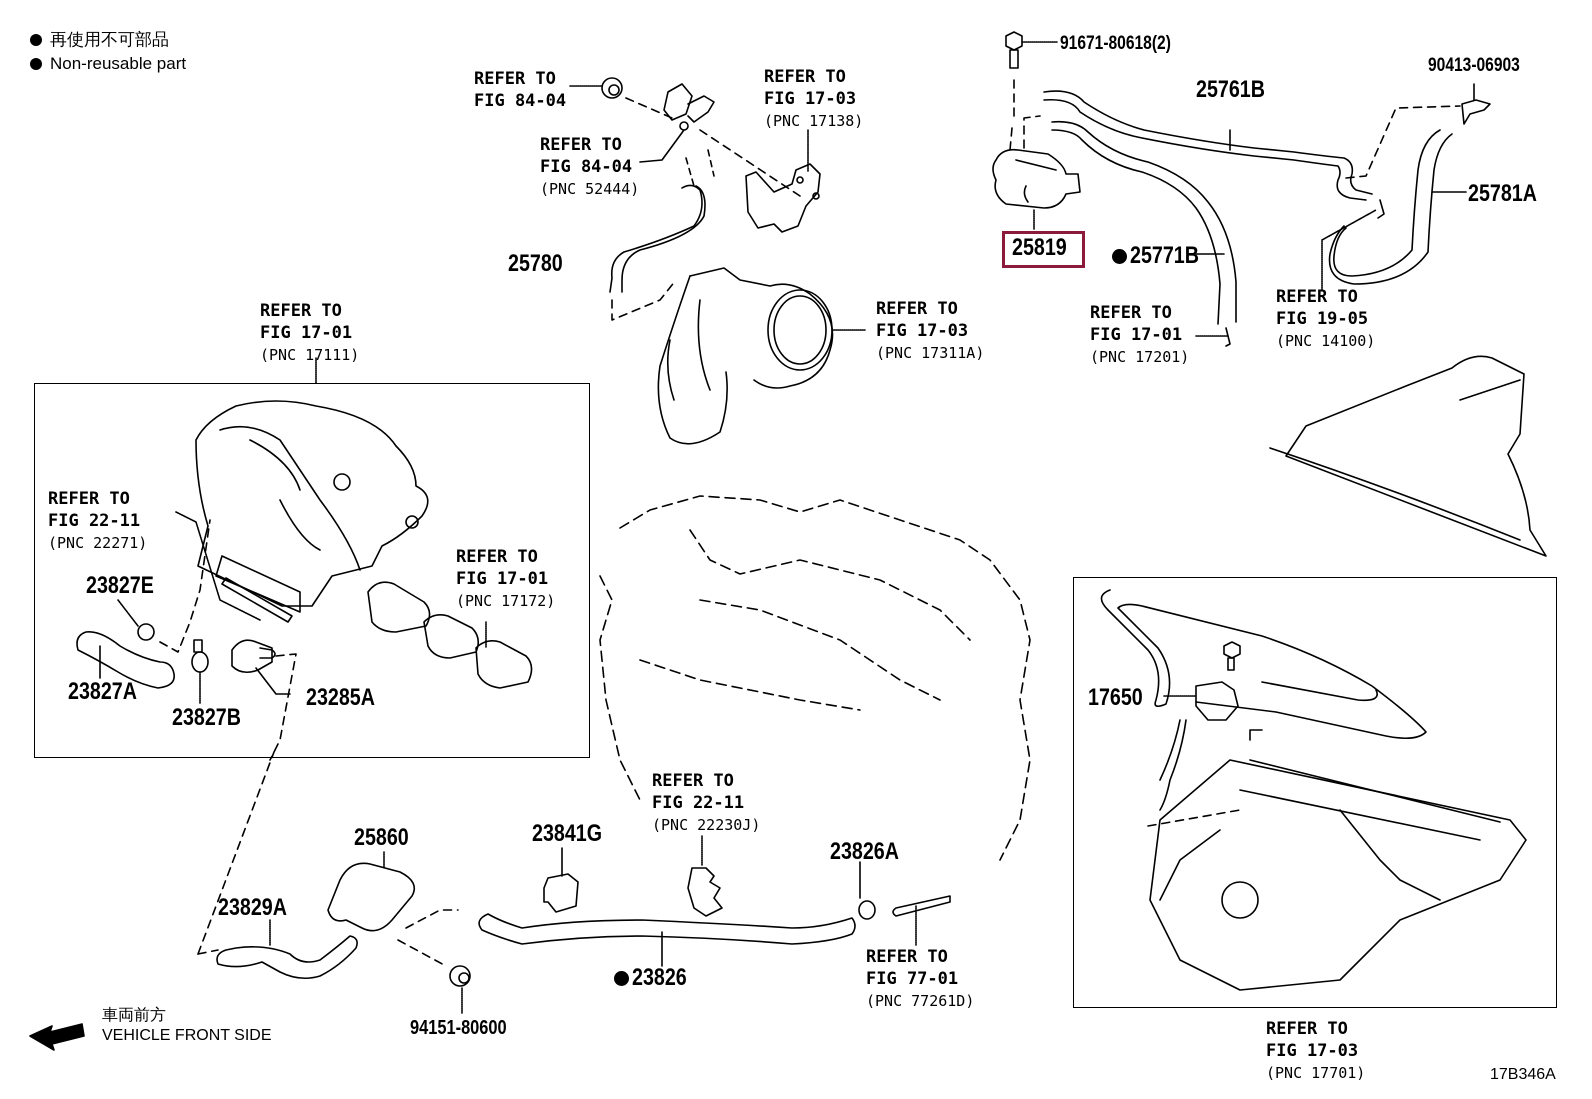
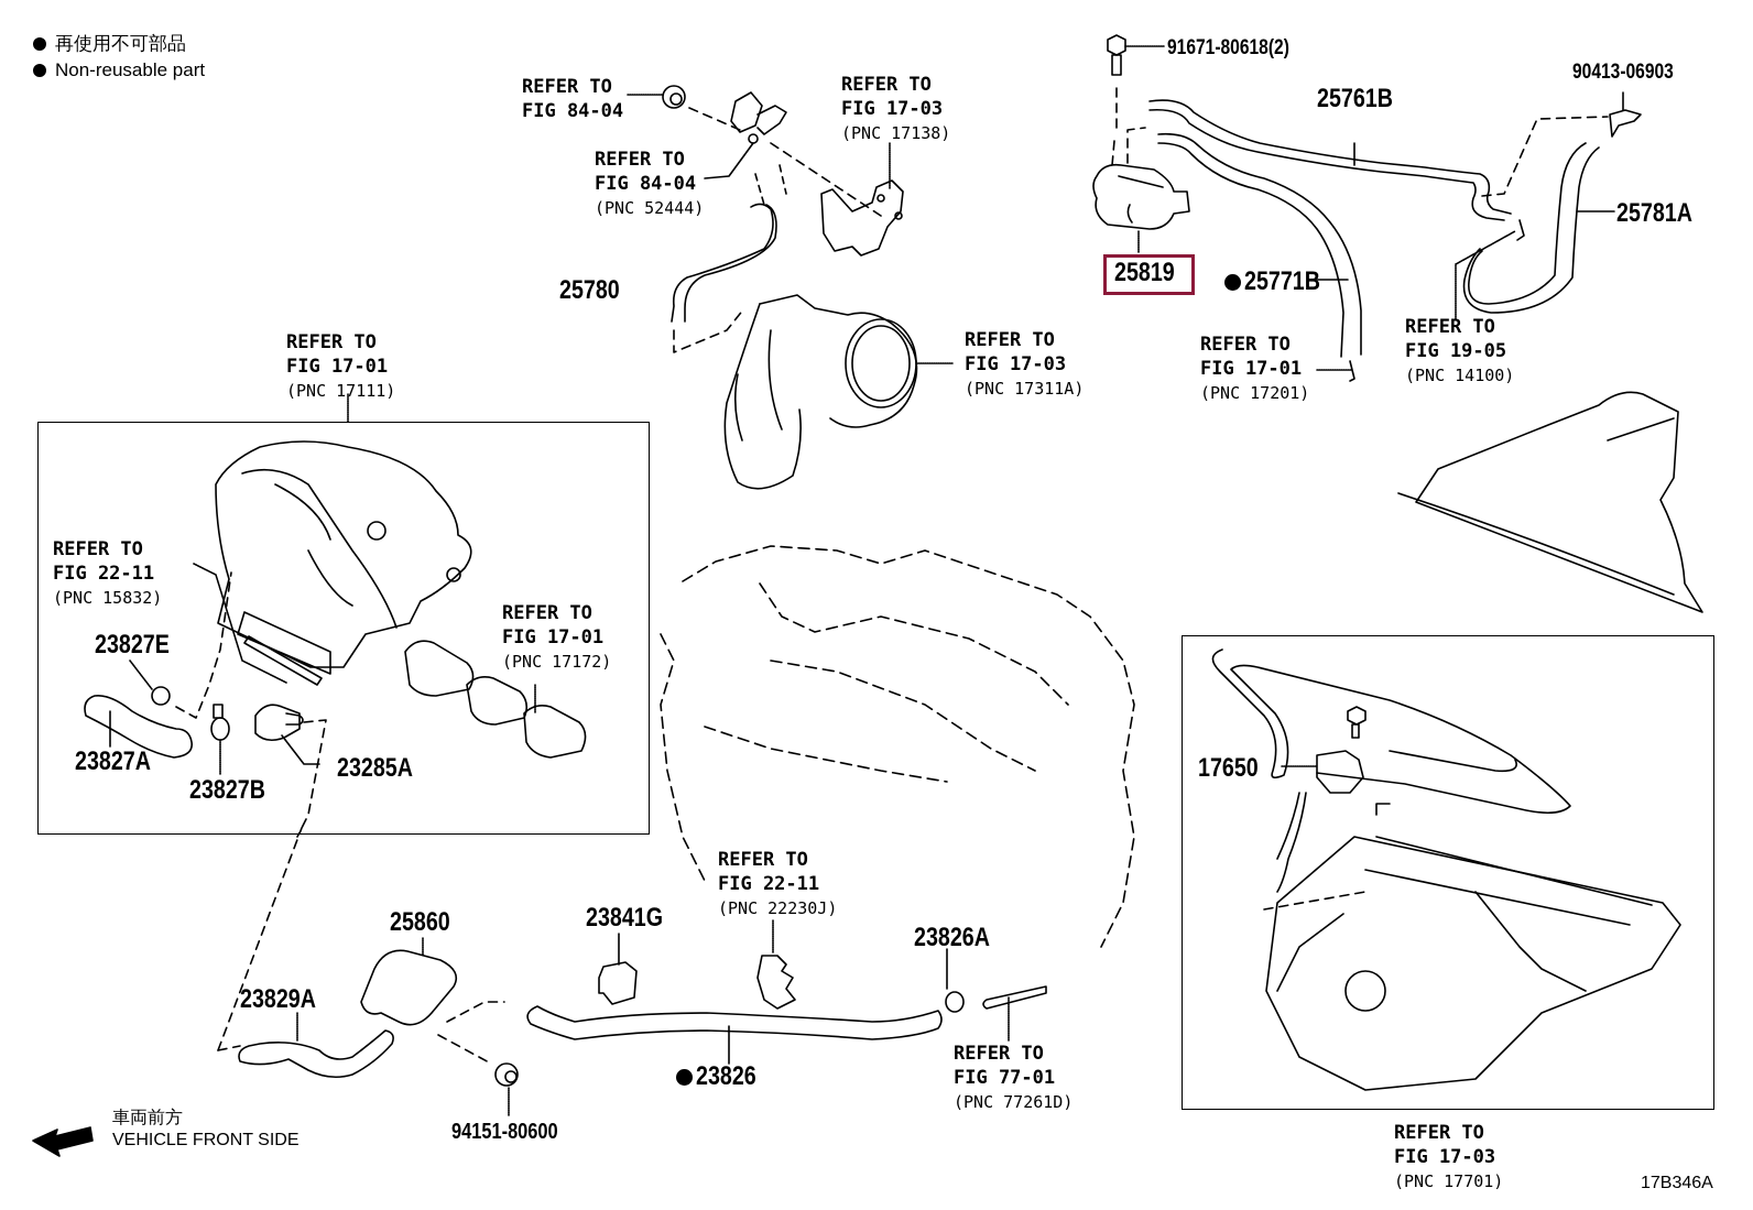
  再使用不可部品
  Non-reusable part
  91671-80618(2)
  90413-06903
  25761B
  25781A
  25819
  25771B
  25780
  23827E
  23827A
  23827B
  23285A
  17650
  25860
  23841G
  23826A
  23829A
  23826
  94151-80600
  REFER TO
  FIG 84-04
  REFER TO
  FIG 84-04
  (PNC 52444)
  REFER TO
  FIG 17-03
  (PNC 17138)
  REFER TO
  FIG 17-01
  (PNC 17111)
  REFER TO
  FIG 17-03
  (PNC 17311A)
  REFER TO
  FIG 17-01
  (PNC 17201)
  REFER TO
  FIG 19-05
  (PNC 14100)
  REFER TO
  FIG 22-11
- (PNC 22271)
+ (PNC 15832)
  REFER TO
  FIG 17-01
  (PNC 17172)
  REFER TO
  FIG 22-11
  (PNC 22230J)
  REFER TO
  FIG 77-01
  (PNC 77261D)
  REFER TO
  FIG 17-03
  (PNC 17701)
  車両前方
  VEHICLE FRONT SIDE
  17B346A
